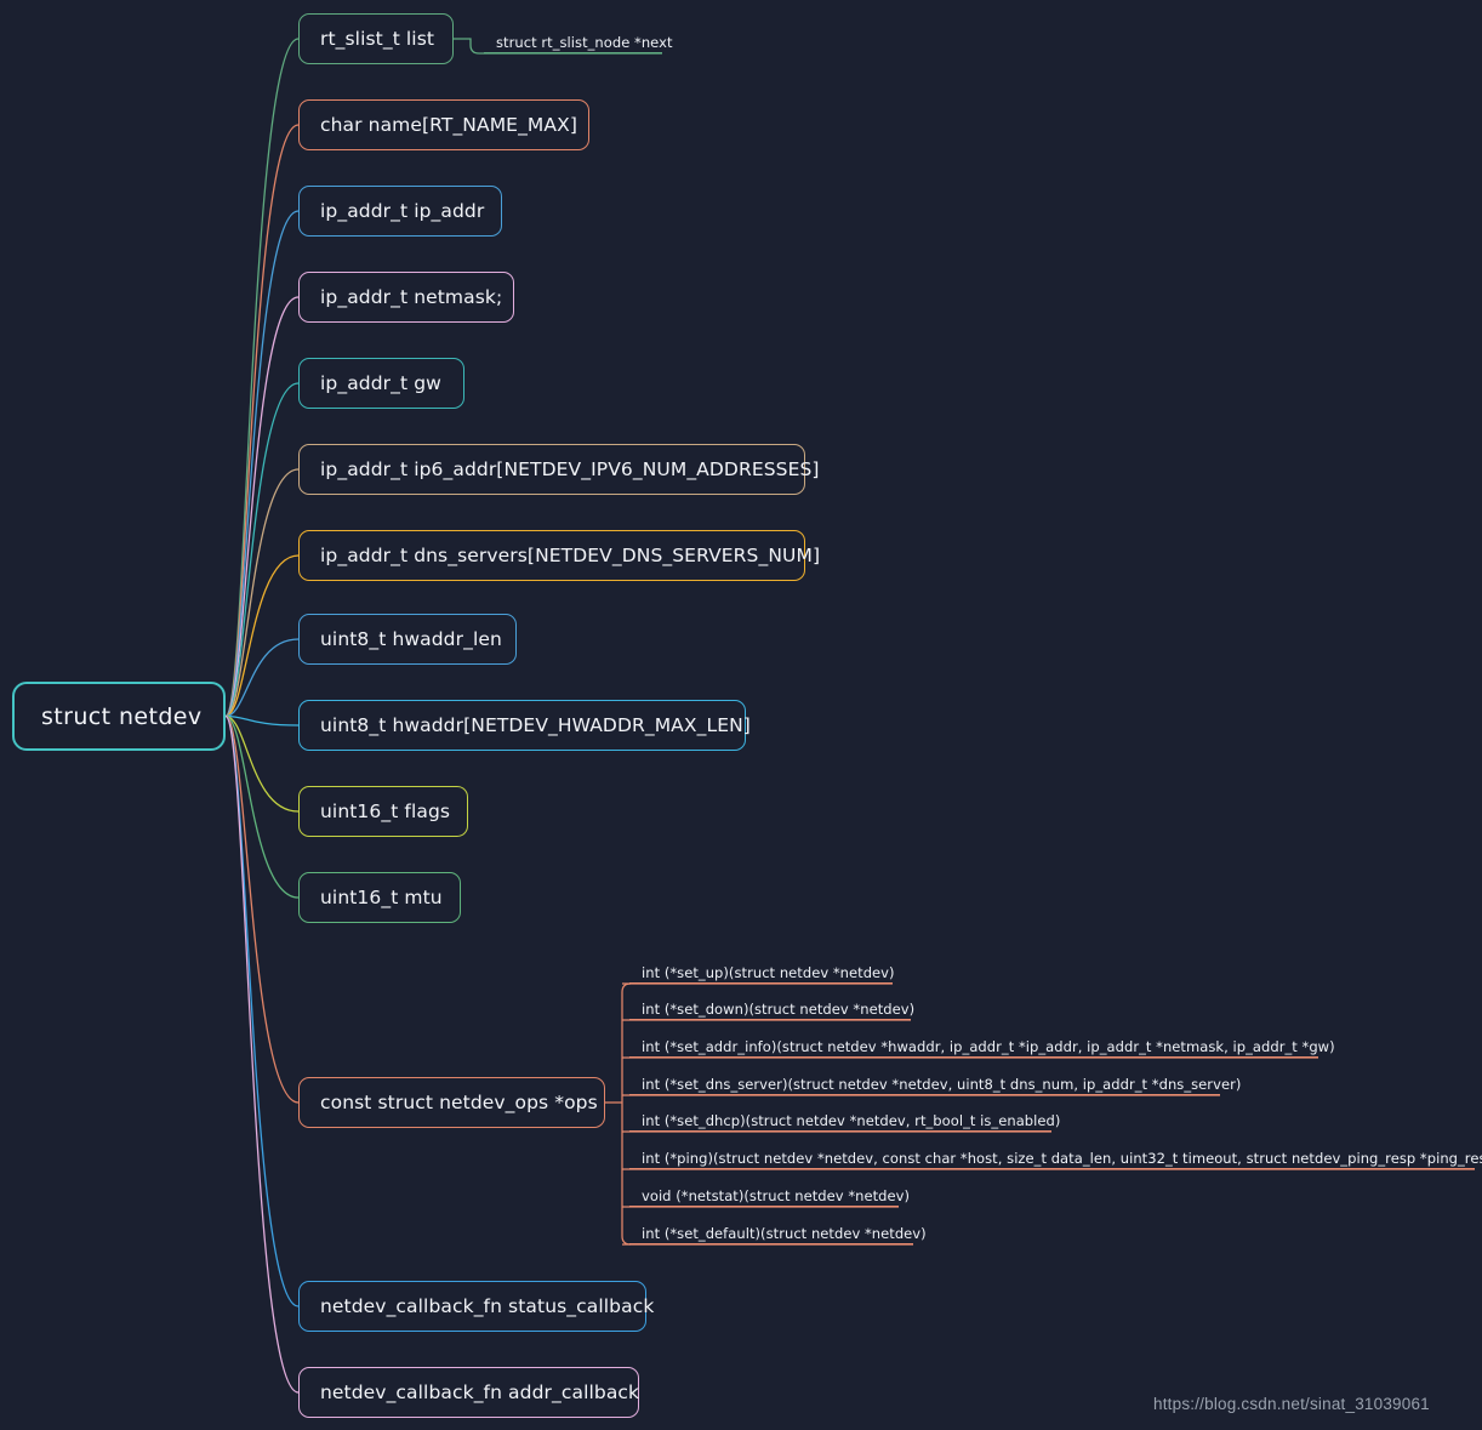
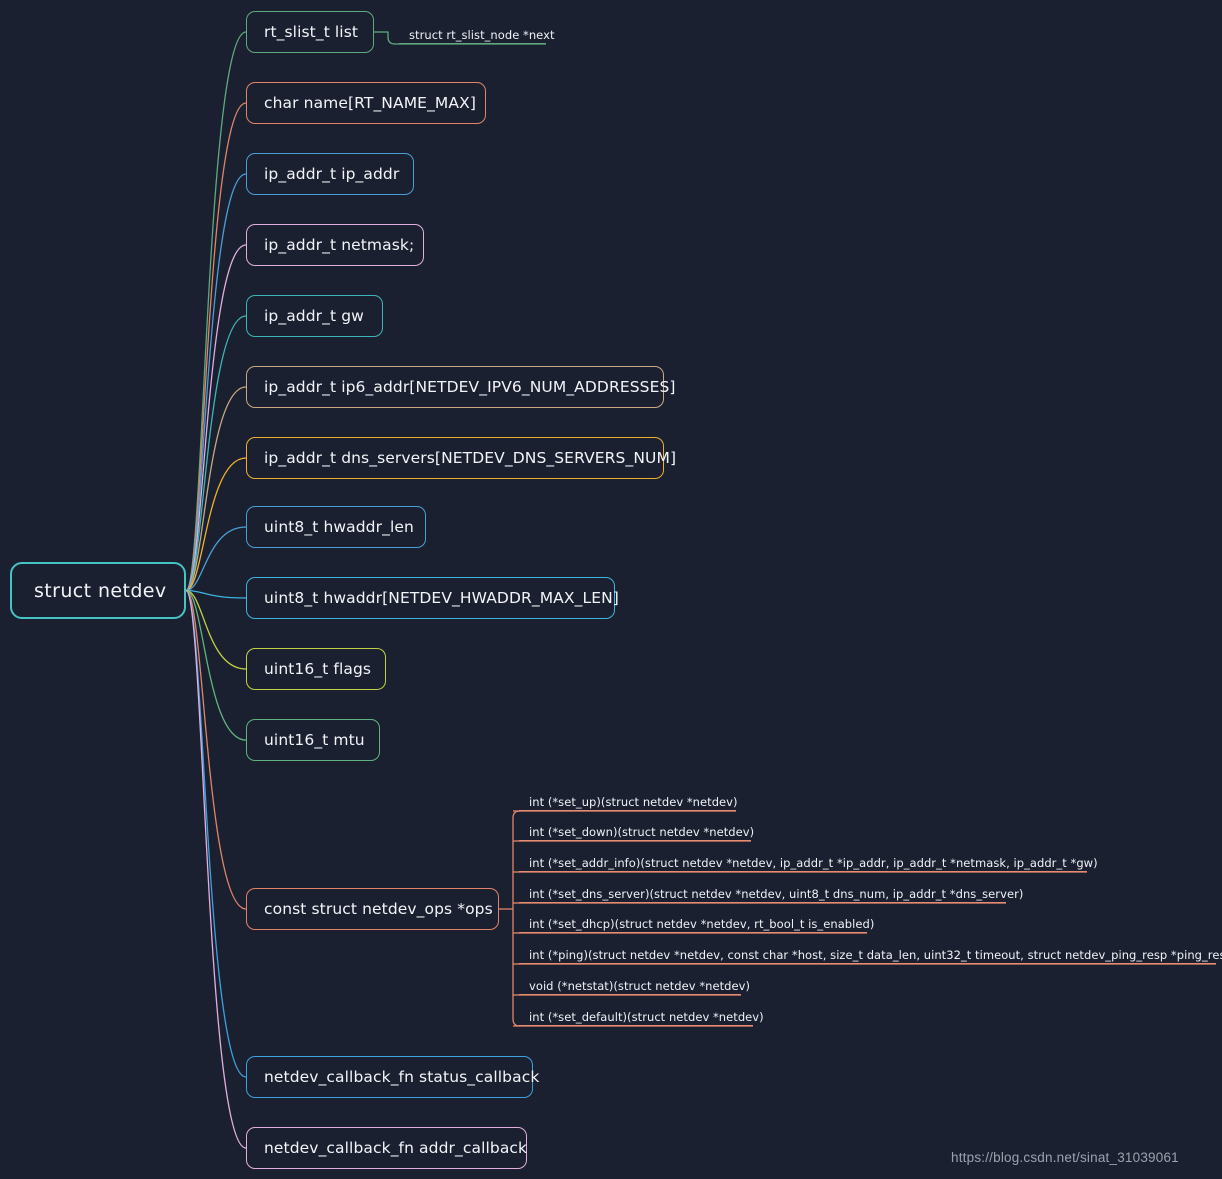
  struct netdev
  rt_slist_t list
  struct rt_slist_node *next
  char name[RT_NAME_MAX]
  ip_addr_t ip_addr
  ip_addr_t netmask;
  ip_addr_t gw
  ip_addr_t ip6_addr[NETDEV_IPV6_NUM_ADDRESSES]
  ip_addr_t dns_servers[NETDEV_DNS_SERVERS_NUM]
  uint8_t hwaddr_len
  uint8_t hwaddr[NETDEV_HWADDR_MAX_LEN]
  uint16_t flags
  uint16_t mtu
  const struct netdev_ops *ops
  int (*set_up)(struct netdev *netdev)
  int (*set_down)(struct netdev *netdev)
- int (*set_addr_info)(struct netdev *hwaddr, ip_addr_t *ip_addr, ip_addr_t *netmask, ip_addr_t *gw)
+ int (*set_addr_info)(struct netdev *netdev, ip_addr_t *ip_addr, ip_addr_t *netmask, ip_addr_t *gw)
  int (*set_dns_server)(struct netdev *netdev, uint8_t dns_num, ip_addr_t *dns_server)
  int (*set_dhcp)(struct netdev *netdev, rt_bool_t is_enabled)
  int (*ping)(struct netdev *netdev, const char *host, size_t data_len, uint32_t timeout, struct netdev_ping_resp *ping_re
  void (*netstat)(struct netdev *netdev)
  int (*set_default)(struct netdev *netdev)
  netdev_callback_fn status_callback
  netdev_callback_fn addr_callback
  https://blog.csdn.net/sinat_31039061
